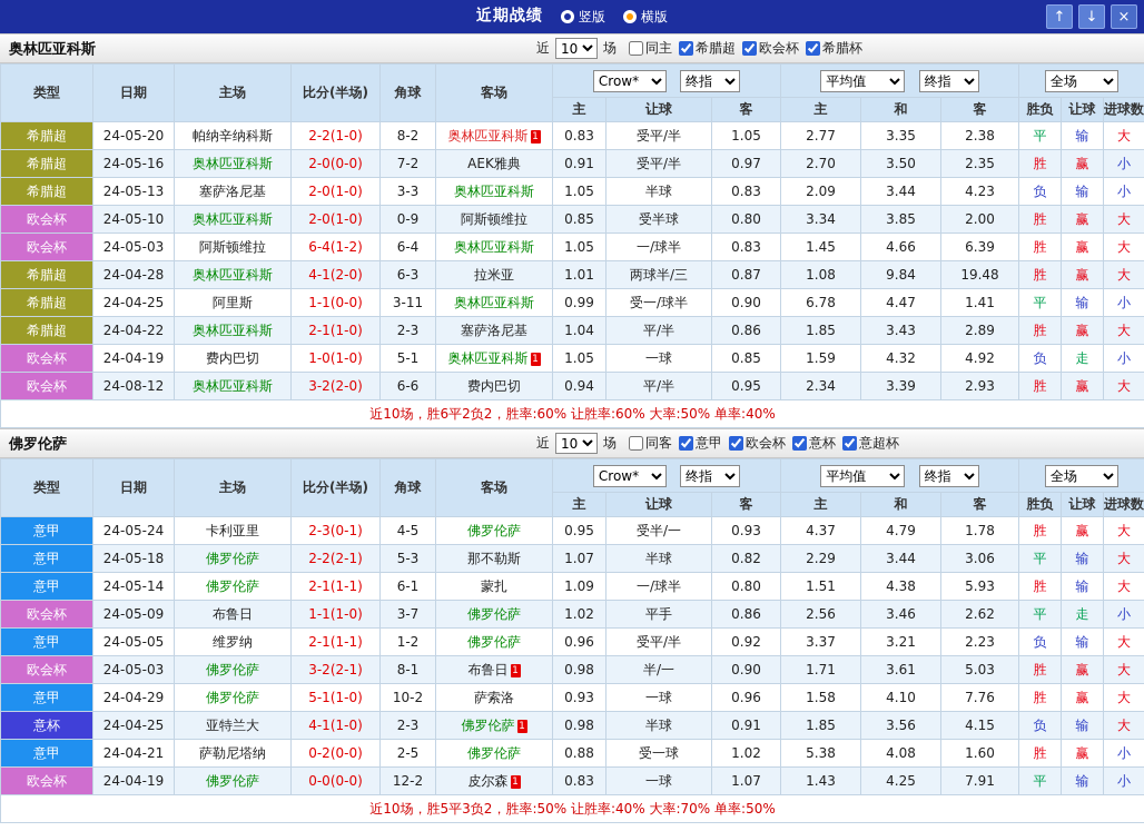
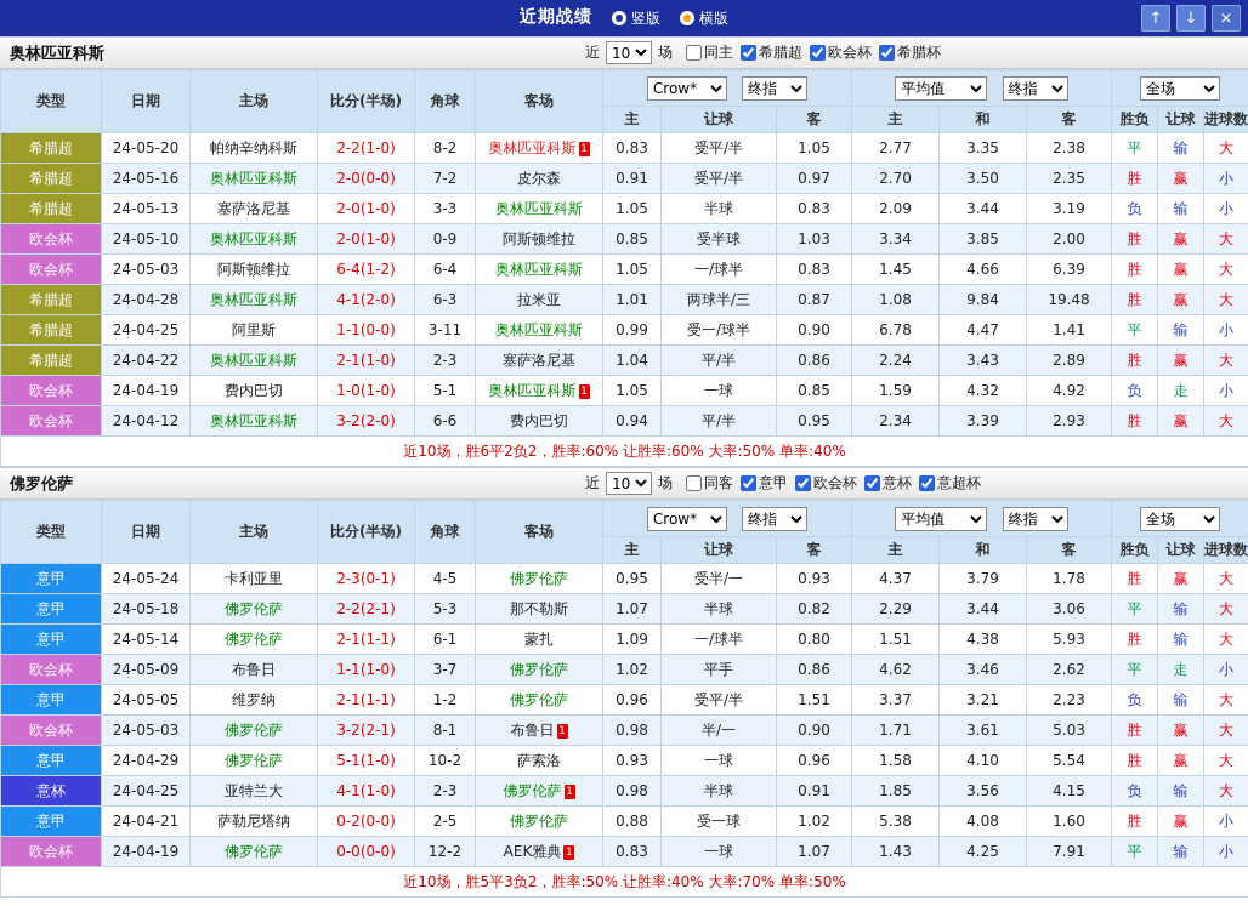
  近期战绩
  竖版
  横版
  ↑
  ↓
  ×
  奥林匹亚科斯
  近
  10
  场
  同主
  希腊超
  欧会杯
  希腊杯
  类型	日期	主场	比分(半场)	角球	客场	Crow* 终指	平均值 终指	全场
  主	让球	客	主	和	客	胜负	让球	进球数
  希腊超	24-05-20	帕纳辛纳科斯	2-2(1-0)	8-2	奥林匹亚科斯 1	0.83	受平/半	1.05	2.77	3.35	2.38	平	输	大
- 希腊超	24-05-16	奥林匹亚科斯	2-0(0-0)	7-2	AEK雅典	0.91	受平/半	0.97	2.70	3.50	2.35	胜	赢	小
+ 希腊超	24-05-16	奥林匹亚科斯	2-0(0-0)	7-2	皮尔森	0.91	受平/半	0.97	2.70	3.50	2.35	胜	赢	小
- 希腊超	24-05-13	塞萨洛尼基	2-0(1-0)	3-3	奥林匹亚科斯	1.05	半球	0.83	2.09	3.44	4.23	负	输	小
+ 希腊超	24-05-13	塞萨洛尼基	2-0(1-0)	3-3	奥林匹亚科斯	1.05	半球	0.83	2.09	3.44	3.19	负	输	小
- 欧会杯	24-05-10	奥林匹亚科斯	2-0(1-0)	0-9	阿斯顿维拉	0.85	受半球	0.80	3.34	3.85	2.00	胜	赢	大
+ 欧会杯	24-05-10	奥林匹亚科斯	2-0(1-0)	0-9	阿斯顿维拉	0.85	受半球	1.03	3.34	3.85	2.00	胜	赢	大
  欧会杯	24-05-03	阿斯顿维拉	6-4(1-2)	6-4	奥林匹亚科斯	1.05	一/球半	0.83	1.45	4.66	6.39	胜	赢	大
  希腊超	24-04-28	奥林匹亚科斯	4-1(2-0)	6-3	拉米亚	1.01	两球半/三	0.87	1.08	9.84	19.48	胜	赢	大
  希腊超	24-04-25	阿里斯	1-1(0-0)	3-11	奥林匹亚科斯	0.99	受一/球半	0.90	6.78	4.47	1.41	平	输	小
- 希腊超	24-04-22	奥林匹亚科斯	2-1(1-0)	2-3	塞萨洛尼基	1.04	平/半	0.86	1.85	3.43	2.89	胜	赢	大
+ 希腊超	24-04-22	奥林匹亚科斯	2-1(1-0)	2-3	塞萨洛尼基	1.04	平/半	0.86	2.24	3.43	2.89	胜	赢	大
  欧会杯	24-04-19	费内巴切	1-0(1-0)	5-1	奥林匹亚科斯 1	1.05	一球	0.85	1.59	4.32	4.92	负	走	小
- 欧会杯	24-08-12	奥林匹亚科斯	3-2(2-0)	6-6	费内巴切	0.94	平/半	0.95	2.34	3.39	2.93	胜	赢	大
+ 欧会杯	24-04-12	奥林匹亚科斯	3-2(2-0)	6-6	费内巴切	0.94	平/半	0.95	2.34	3.39	2.93	胜	赢	大
  近10场，胜6平2负2，胜率:60% 让胜率:60% 大率:50% 单率:40%
  佛罗伦萨
  近
  10
  场
  同客
  意甲
  欧会杯
  意杯
  意超杯
  类型	日期	主场	比分(半场)	角球	客场	Crow* 终指	平均值 终指	全场
  主	让球	客	主	和	客	胜负	让球	进球数
- 意甲	24-05-24	卡利亚里	2-3(0-1)	4-5	佛罗伦萨	0.95	受半/一	0.93	4.37	4.79	1.78	胜	赢	大
+ 意甲	24-05-24	卡利亚里	2-3(0-1)	4-5	佛罗伦萨	0.95	受半/一	0.93	4.37	3.79	1.78	胜	赢	大
  意甲	24-05-18	佛罗伦萨	2-2(2-1)	5-3	那不勒斯	1.07	半球	0.82	2.29	3.44	3.06	平	输	大
  意甲	24-05-14	佛罗伦萨	2-1(1-1)	6-1	蒙扎	1.09	一/球半	0.80	1.51	4.38	5.93	胜	输	大
- 欧会杯	24-05-09	布鲁日	1-1(1-0)	3-7	佛罗伦萨	1.02	平手	0.86	2.56	3.46	2.62	平	走	小
+ 欧会杯	24-05-09	布鲁日	1-1(1-0)	3-7	佛罗伦萨	1.02	平手	0.86	4.62	3.46	2.62	平	走	小
- 意甲	24-05-05	维罗纳	2-1(1-1)	1-2	佛罗伦萨	0.96	受平/半	0.92	3.37	3.21	2.23	负	输	大
+ 意甲	24-05-05	维罗纳	2-1(1-1)	1-2	佛罗伦萨	0.96	受平/半	1.51	3.37	3.21	2.23	负	输	大
  欧会杯	24-05-03	佛罗伦萨	3-2(2-1)	8-1	布鲁日 1	0.98	半/一	0.90	1.71	3.61	5.03	胜	赢	大
- 意甲	24-04-29	佛罗伦萨	5-1(1-0)	10-2	萨索洛	0.93	一球	0.96	1.58	4.10	7.76	胜	赢	大
+ 意甲	24-04-29	佛罗伦萨	5-1(1-0)	10-2	萨索洛	0.93	一球	0.96	1.58	4.10	5.54	胜	赢	大
  意杯	24-04-25	亚特兰大	4-1(1-0)	2-3	佛罗伦萨 1	0.98	半球	0.91	1.85	3.56	4.15	负	输	大
  意甲	24-04-21	萨勒尼塔纳	0-2(0-0)	2-5	佛罗伦萨	0.88	受一球	1.02	5.38	4.08	1.60	胜	赢	小
- 欧会杯	24-04-19	佛罗伦萨	0-0(0-0)	12-2	皮尔森 1	0.83	一球	1.07	1.43	4.25	7.91	平	输	小
+ 欧会杯	24-04-19	佛罗伦萨	0-0(0-0)	12-2	AEK雅典 1	0.83	一球	1.07	1.43	4.25	7.91	平	输	小
  近10场，胜5平3负2，胜率:50% 让胜率:40% 大率:70% 单率:50%
